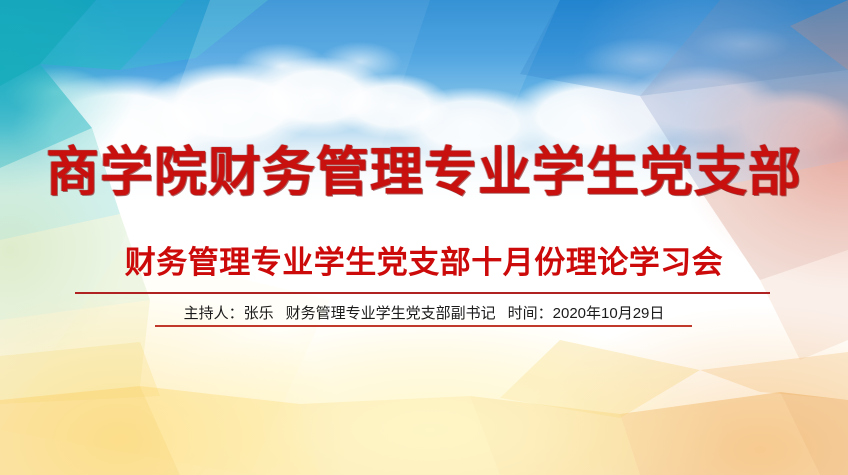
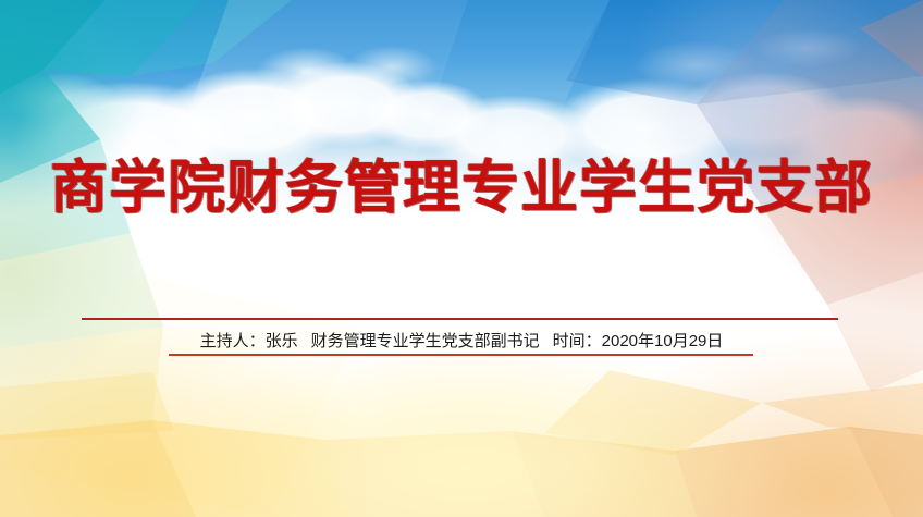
  商学院财务管理专业学生党支部
- 财务管理专业学生党支部十月份理论学习会
  主持人：张乐 财务管理专业学生党支部副书记 时间：2020年10月29日
